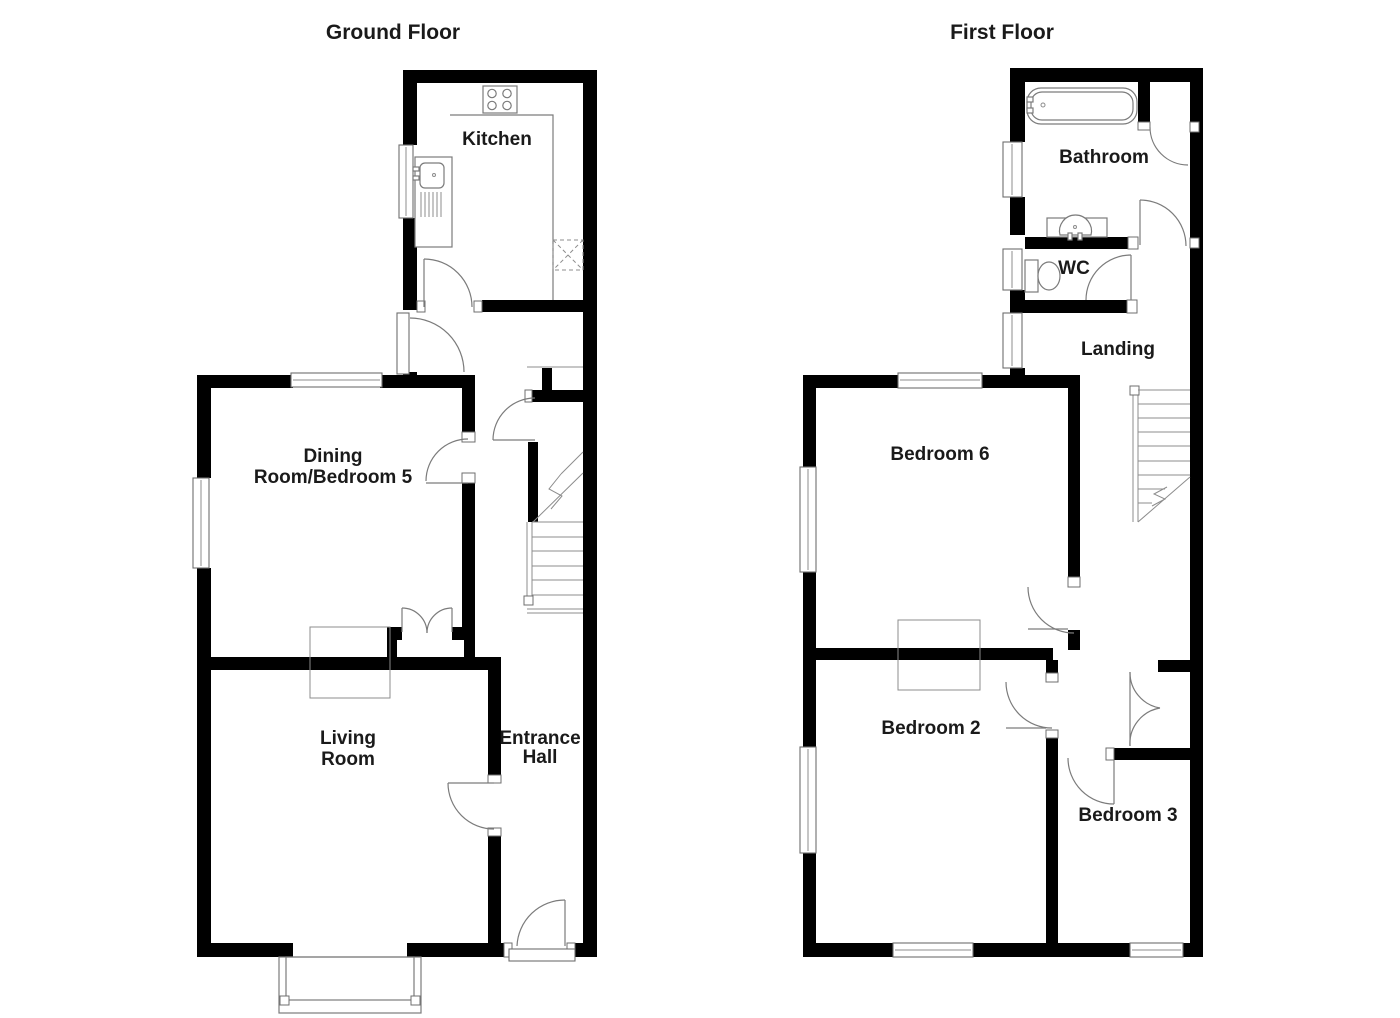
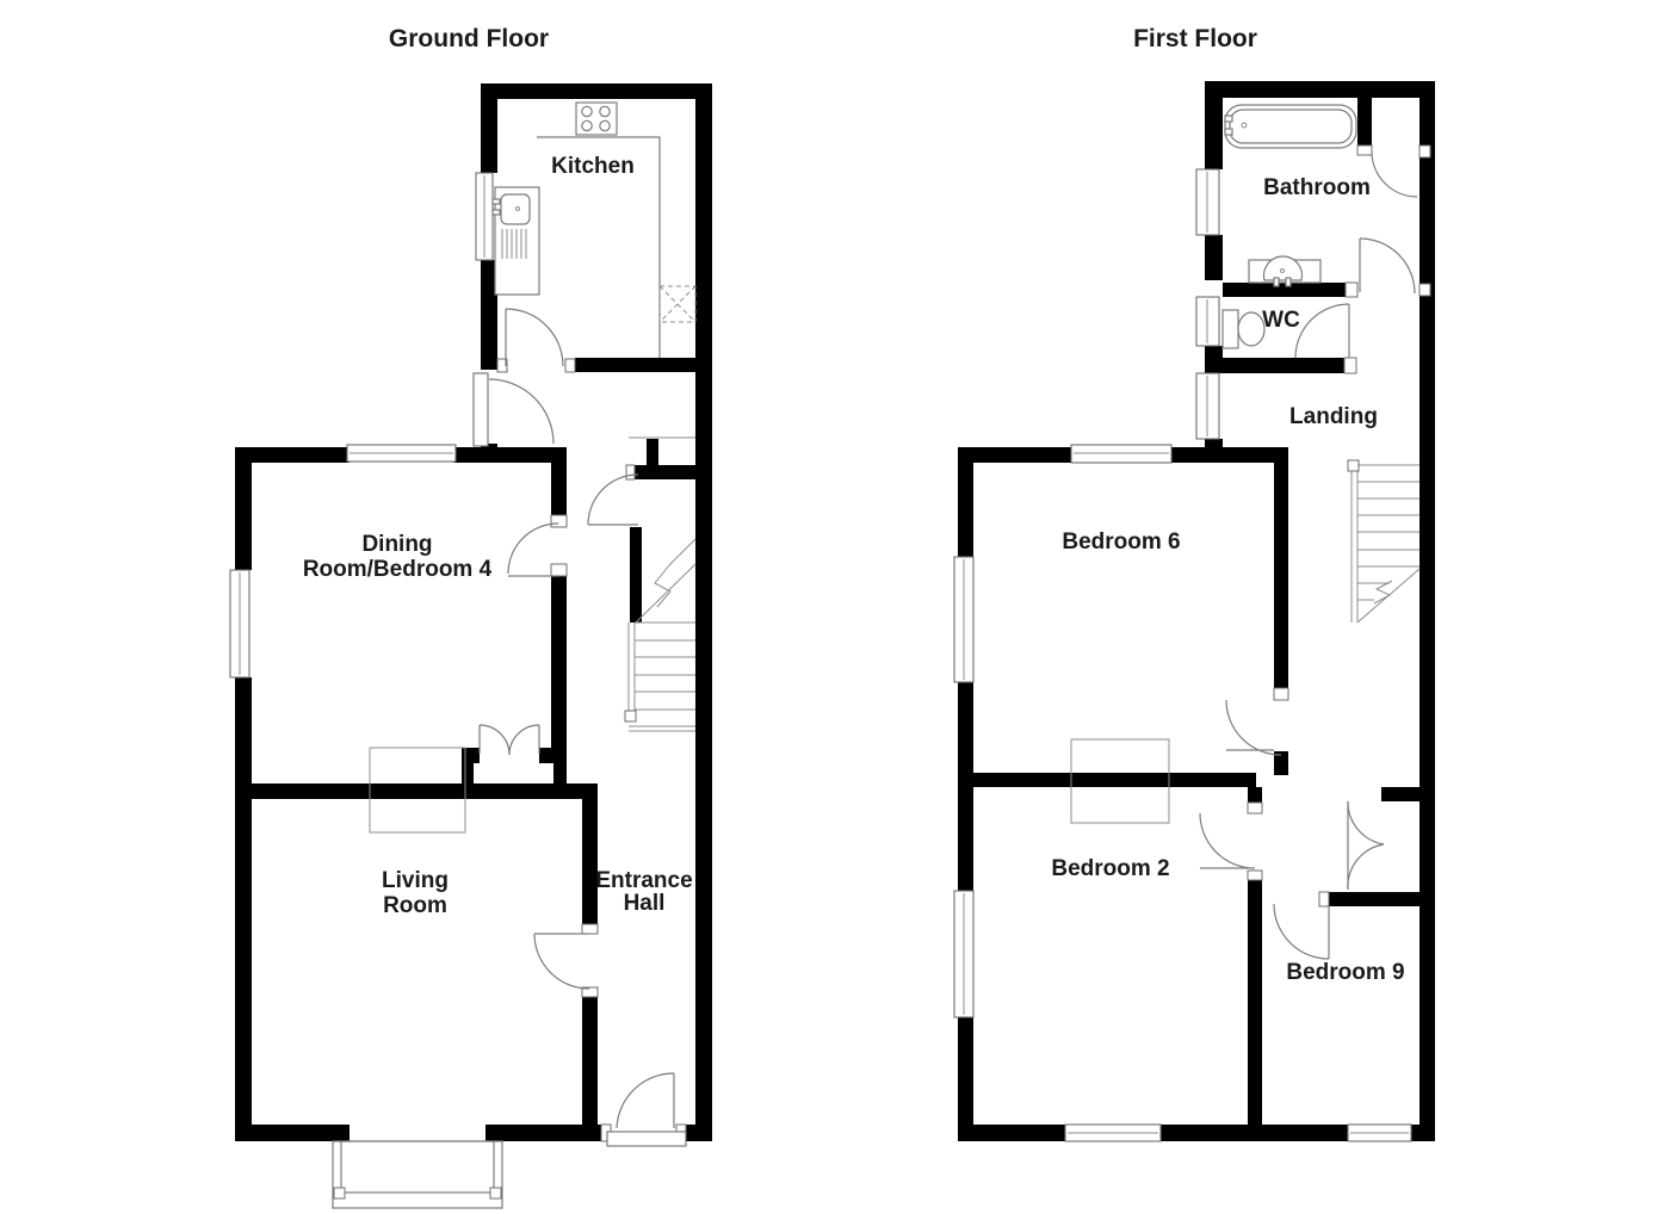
  Ground Floor
  Kitchen
  Dining
- Room/Bedroom 5
+ Room/Bedroom 4
  Living
  Room
  Entrance
  Hall
  First Floor
  Bathroom
  WC
  Landing
  Bedroom 6
  Bedroom 2
- Bedroom 3
+ Bedroom 9
